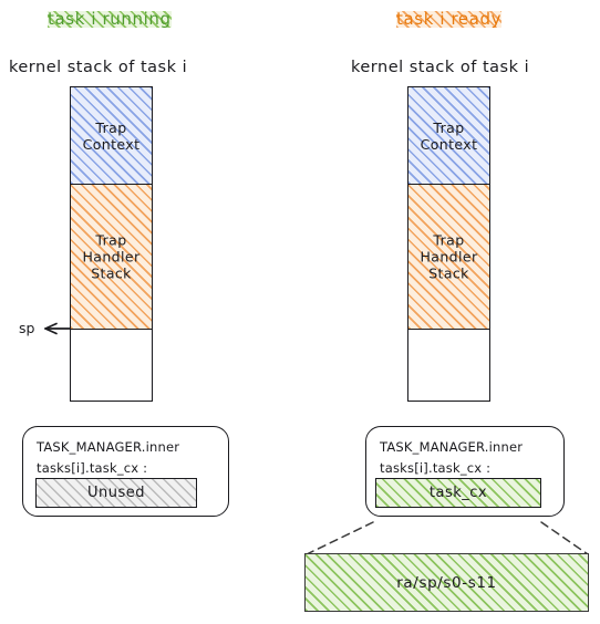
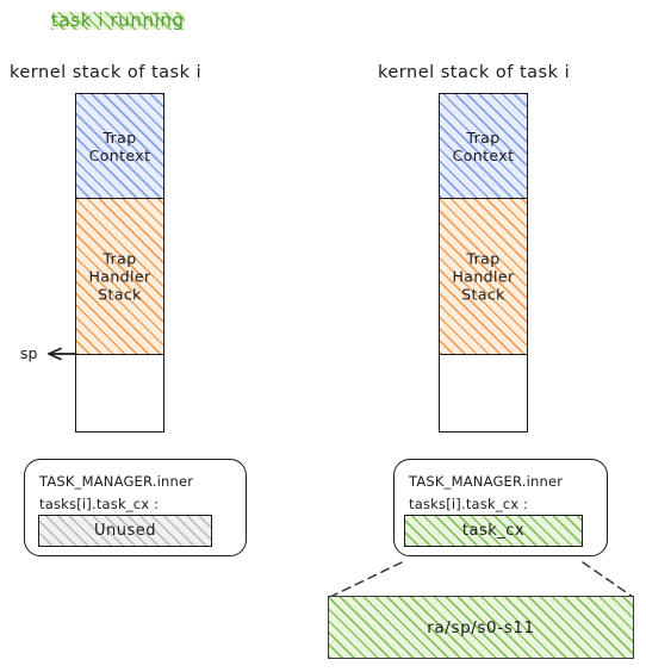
  task i running
  kernel stack of task i
  Trap
  Context
  Trap
  Handler
  Stack
  sp
  TASK_MANAGER.inner
  tasks[i].task_cx :
  Unused
- task i ready
  kernel stack of task i
  Trap
  Context
  Trap
  Handler
  Stack
  TASK_MANAGER.inner
  tasks[i].task_cx :
  task_cx
  ra/sp/s0-s11
